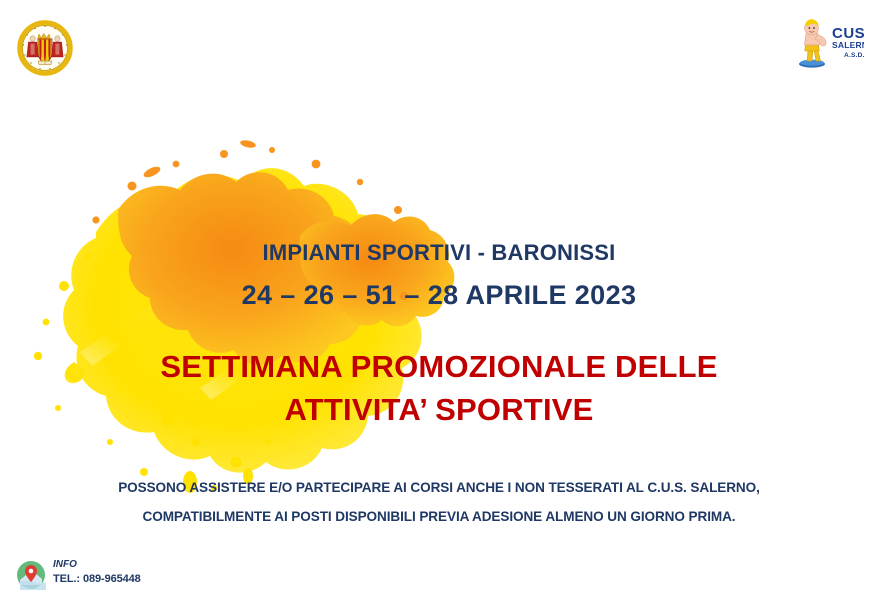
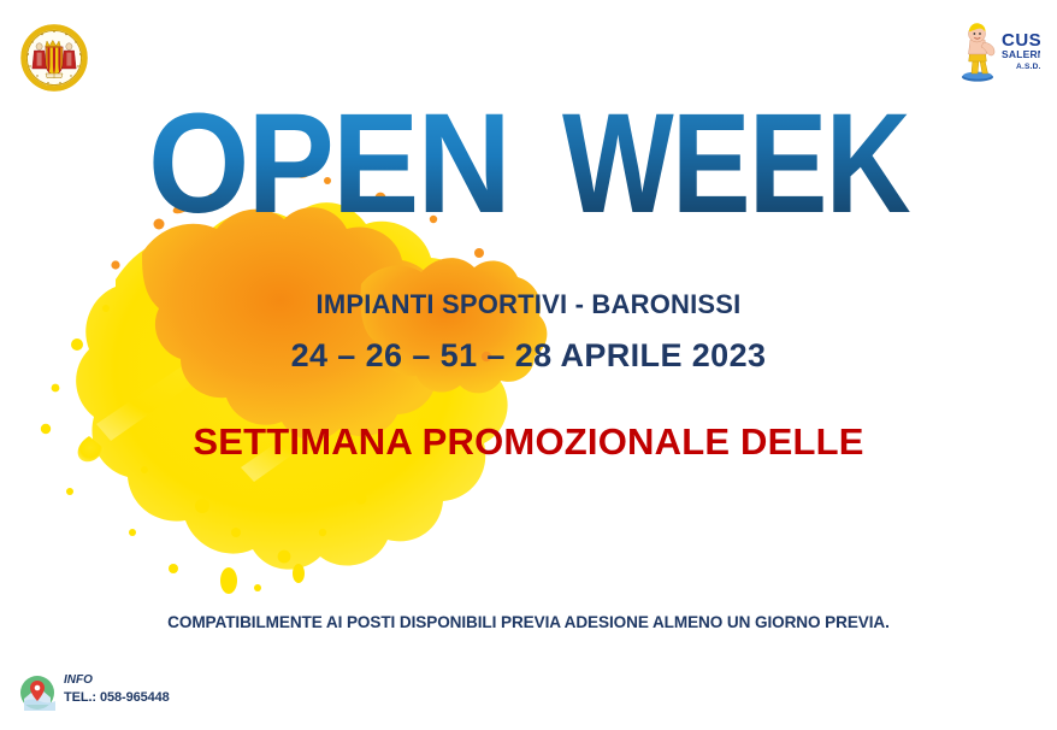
  CUS
  SALER
+ OPEN
+ WEEK
  IMPIANTI SPORTIVI - BARONISSI
  24 – 26 – 51 – 28 APRILE 2023
  SETTIMANA PROMOZIONALE DELLE
- ATTIVITA’ SPORTIVE
- POSSONO ASSISTERE E/O PARTECIPARE AI CORSI ANCHE I NON TESSERATI AL C.U.S. SALERNO,
- COMPATIBILMENTE AI POSTI DISPONIBILI PREVIA ADESIONE ALMENO UN GIORNO PRIMA.
+ COMPATIBILMENTE AI POSTI DISPONIBILI PREVIA ADESIONE ALMENO UN GIORNO PREVIA.
  INFO
- TEL.: 089-965448
+ TEL.: 058-965448
